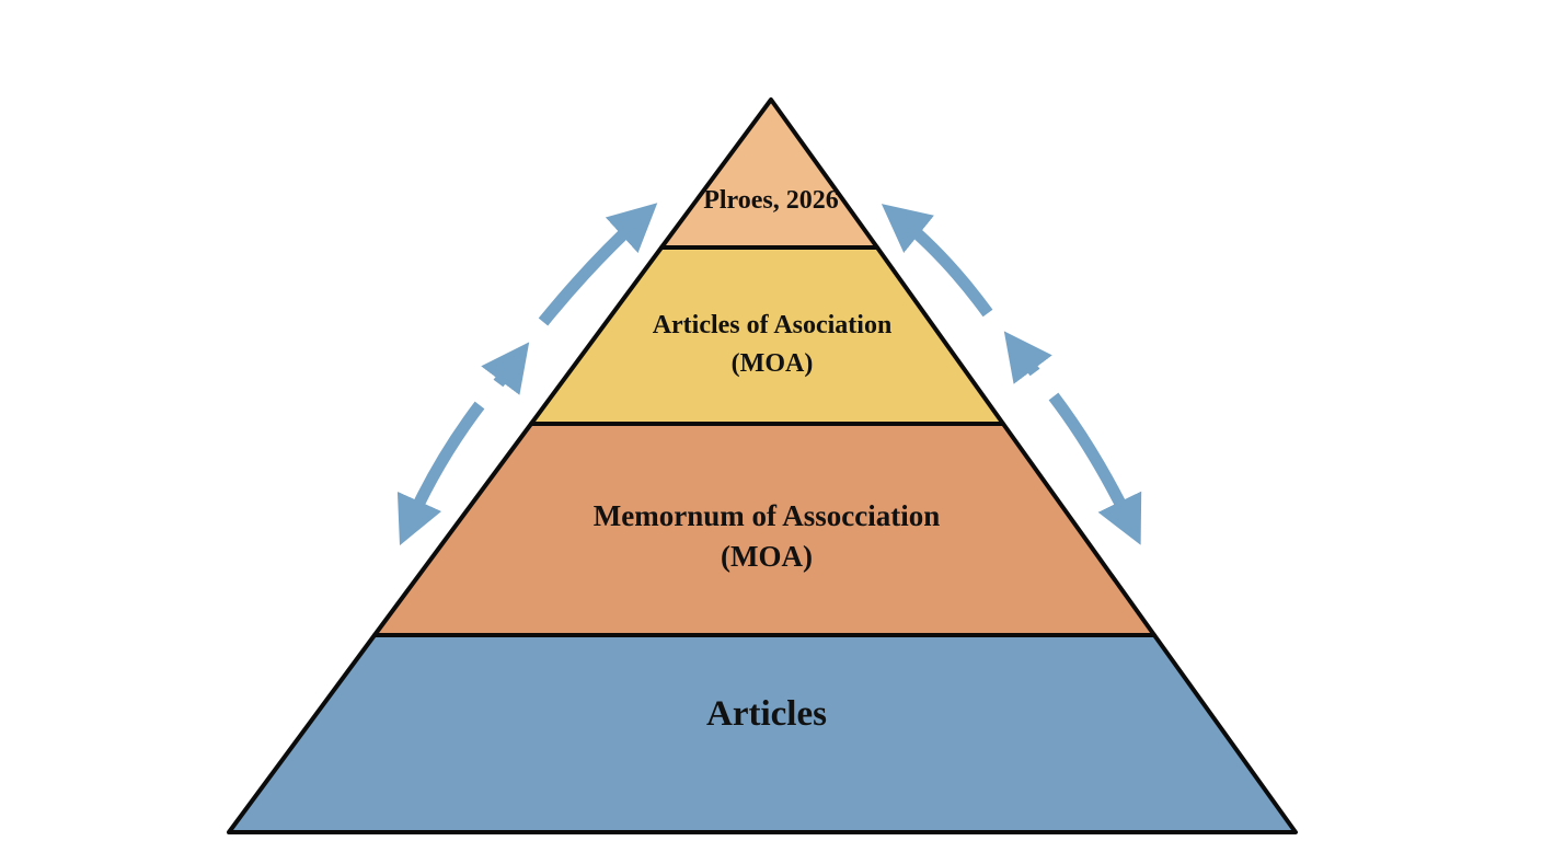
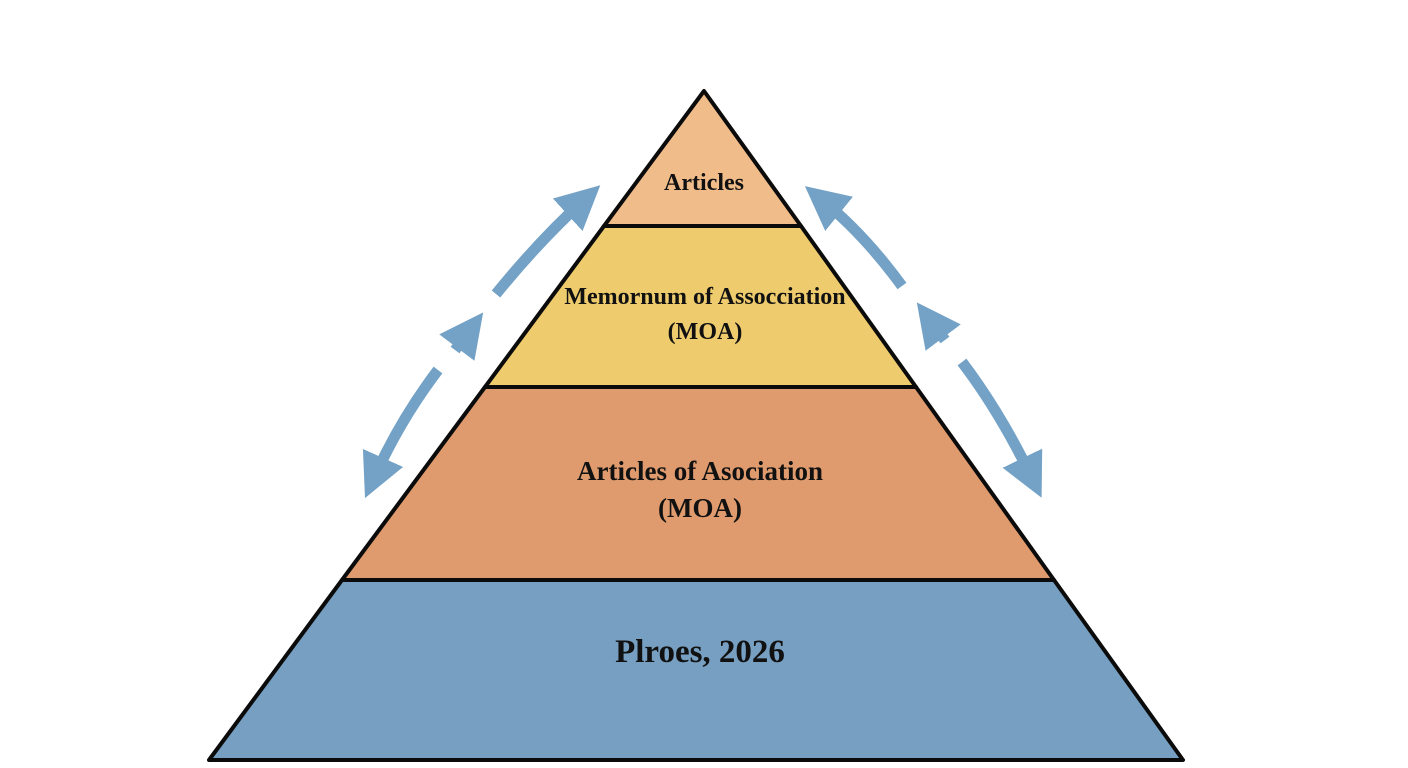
- Plroes, 2026
+ Articles
- Articles of Asociation
+ Memornum of Assocciation
  (MOA)
- Memornum of Assocciation
+ Articles of Asociation
  (MOA)
- Articles
+ Plroes, 2026
